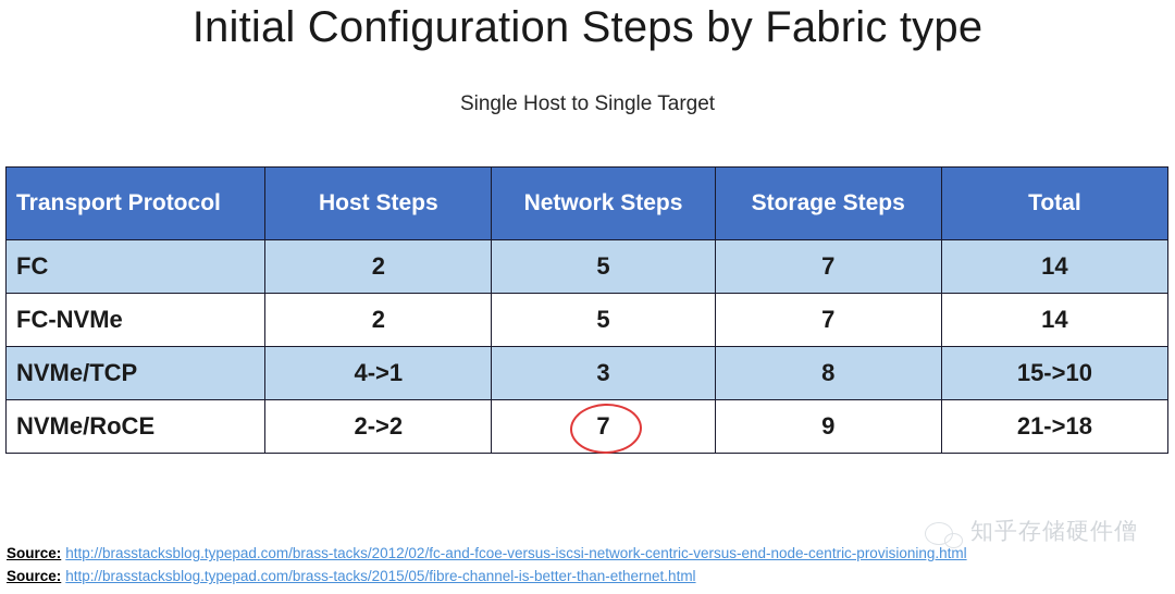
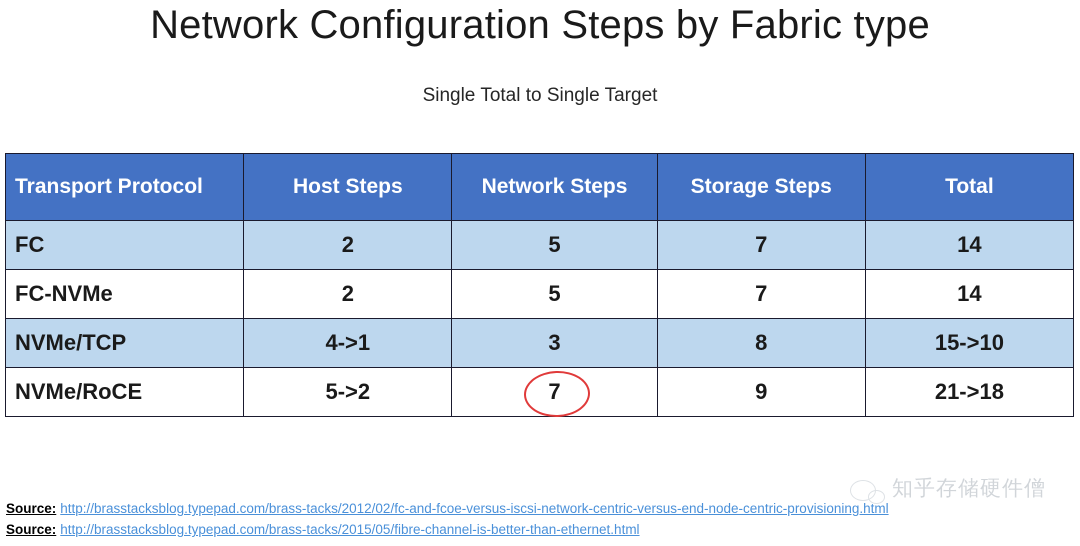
- Initial Configuration Steps by Fabric type
+ Network Configuration Steps by Fabric type
- Single Host to Single Target
+ Single Total to Single Target
  Transport Protocol	Host Steps	Network Steps	Storage Steps	Total
  FC	2	5	7	14
  FC-NVMe	2	5	7	14
  NVMe/TCP	4->1	3	8	15->10
- NVMe/RoCE	2->2	7	9	21->18
+ NVMe/RoCE	5->2	7	9	21->18
  Source: http://brasstacksblog.typepad.com/brass-tacks/2012/02/fc-and-fcoe-versus-iscsi-network-centric-versus-end-node-centric-provisioning.html
  Source: http://brasstacksblog.typepad.com/brass-tacks/2015/05/fibre-channel-is-better-than-ethernet.html
  知乎存储硬件僧
